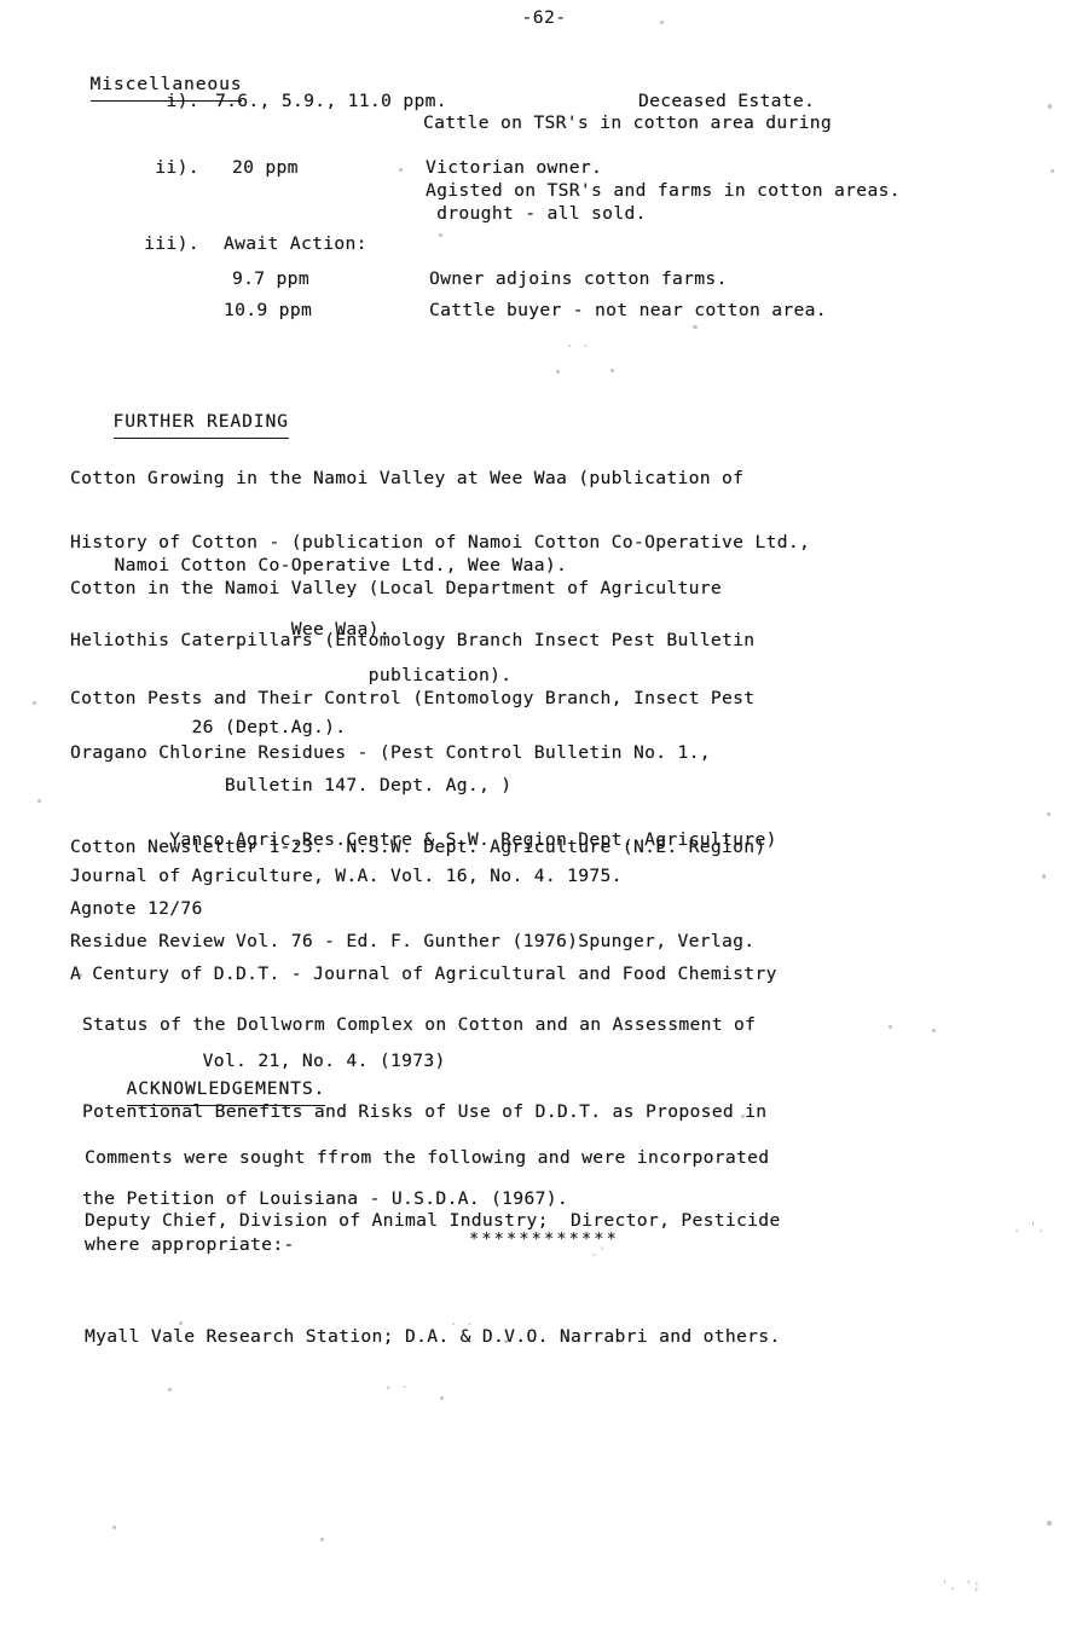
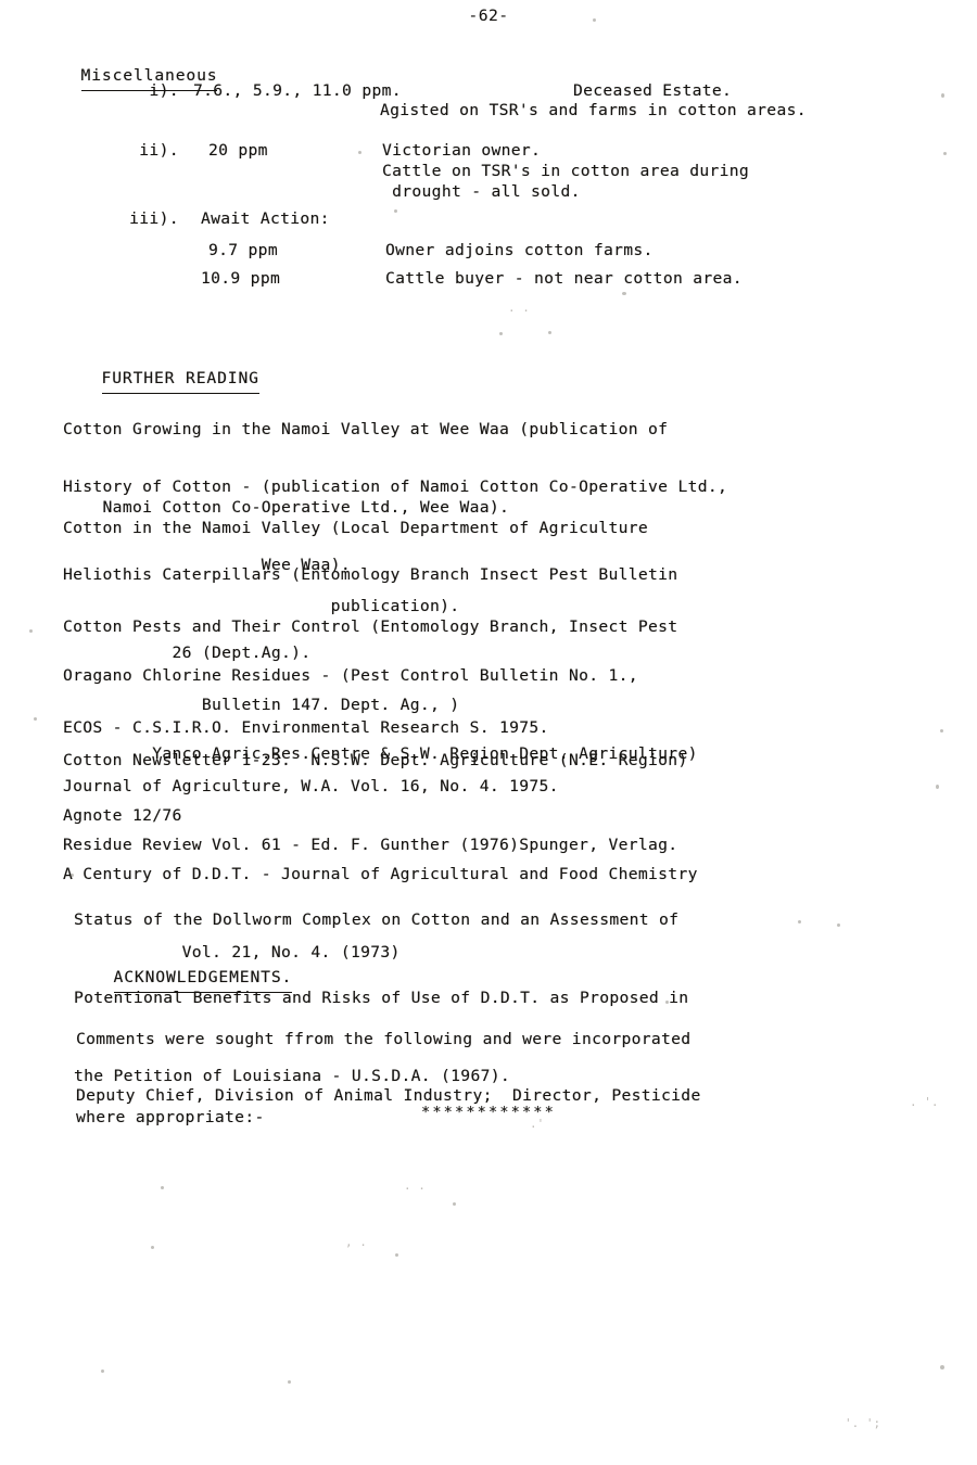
  -62-
  Miscellaneous
  i).
  7.6., 5.9., 11.0 ppm.
  Deceased Estate.
- Cattle on TSR's in cotton area during
+ Agisted on TSR's and farms in cotton areas.
  ii).
  20 ppm
  Victorian owner.
- Agisted on TSR's and farms in cotton areas.
+ Cattle on TSR's in cotton area during
  drought - all sold.
  iii).
  Await Action:
  9.7 ppm
  Owner adjoins cotton farms.
  10.9 ppm
  Cattle buyer - not near cotton area.
  FURTHER READING
  Cotton Growing in the Namoi Valley at Wee Waa (publication of
  Namoi Cotton Co-Operative Ltd., Wee Waa).
  History of Cotton - (publication of Namoi Cotton Co-Operative Ltd.,
  Wee Waa).
  Cotton in the Namoi Valley (Local Department of Agriculture
  publication).
  Heliothis Caterpillars (Entomology Branch Insect Pest Bulletin
  26 (Dept.Ag.).
  Cotton Pests and Their Control (Entomology Branch, Insect Pest
  Bulletin 147. Dept. Ag., )
  Oragano Chlorine Residues - (Pest Control Bulletin No. 1.,
  Yanco Agric.Res.Centre & S.W. Region Dept. Agriculture)
+ ECOS - C.S.I.R.O. Environmental Research S. 1975.
  Cotton Newsletter 1-23. N.S.W. Dept. Agriculture (N.E. Region)
  Journal of Agriculture, W.A. Vol. 16, No. 4. 1975.
  Agnote 12/76
- Residue Review Vol. 76 - Ed. F. Gunther (1976)Spunger, Verlag.
+ Residue Review Vol. 61 - Ed. F. Gunther (1976)Spunger, Verlag.
  A Century of D.D.T. - Journal of Agricultural and Food Chemistry
  Vol. 21, No. 4. (1973)
  Status of the Dollworm Complex on Cotton and an Assessment of
  Potentional Benefits and Risks of Use of D.D.T. as Proposed in
  the Petition of Louisiana - U.S.D.A. (1967).
  ACKNOWLEDGEMENTS.
  Comments were sought ffrom the following and were incorporated
  where appropriate:-
  Deputy Chief, Division of Animal Industry; Director, Pesticide
- Myall Vale Research Station; D.A. & D.V.O. Narrabri and others.
  ************
  . .
  . '.
  .'
  . .
  , .
  '. ';
